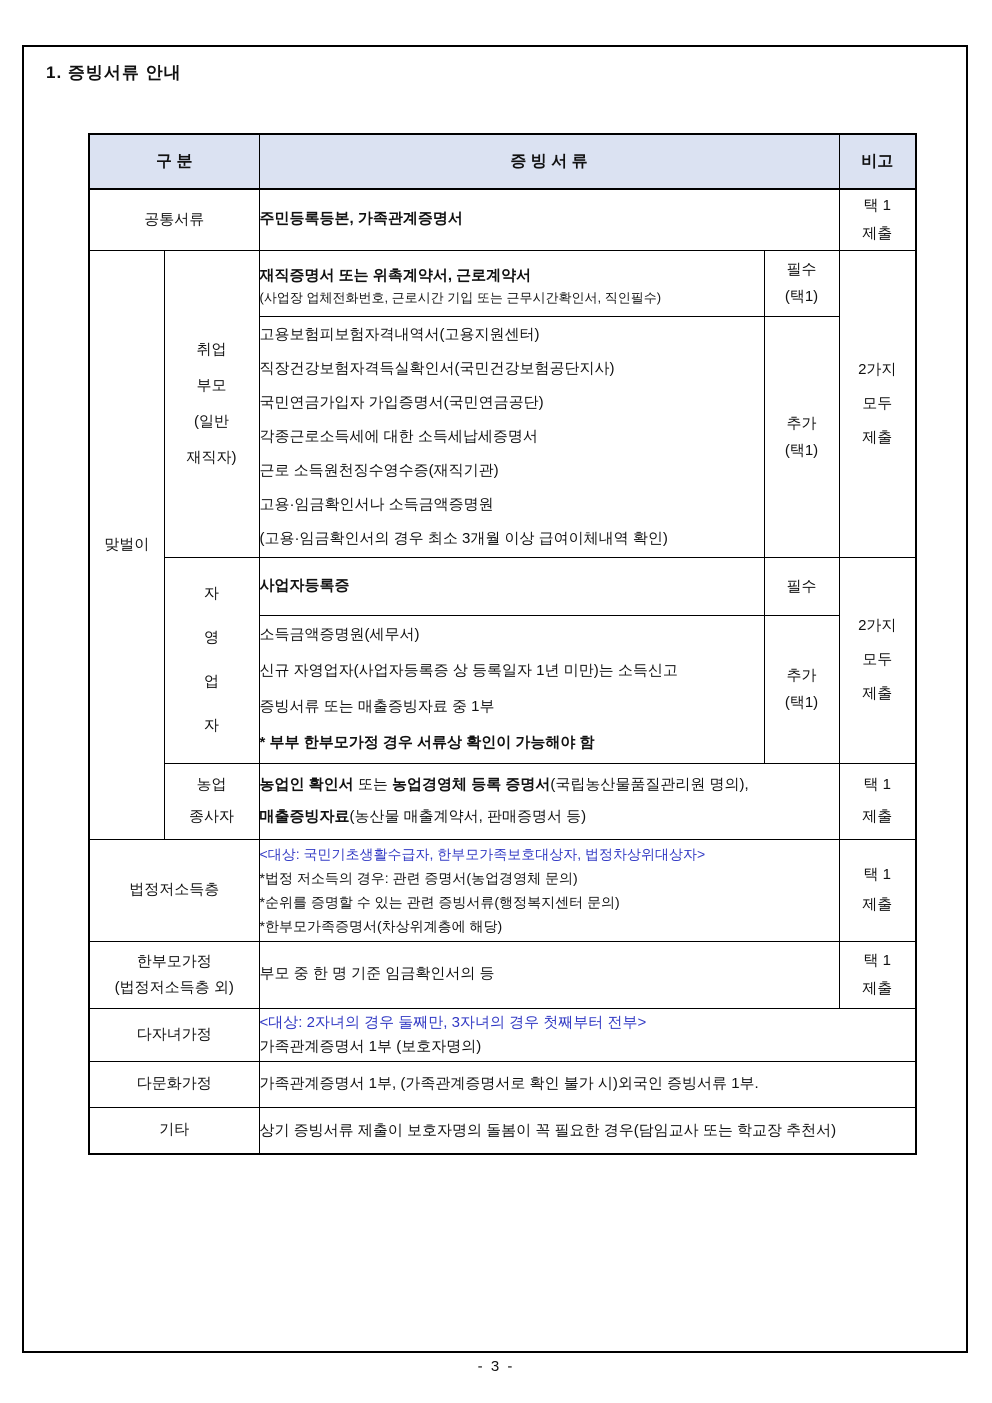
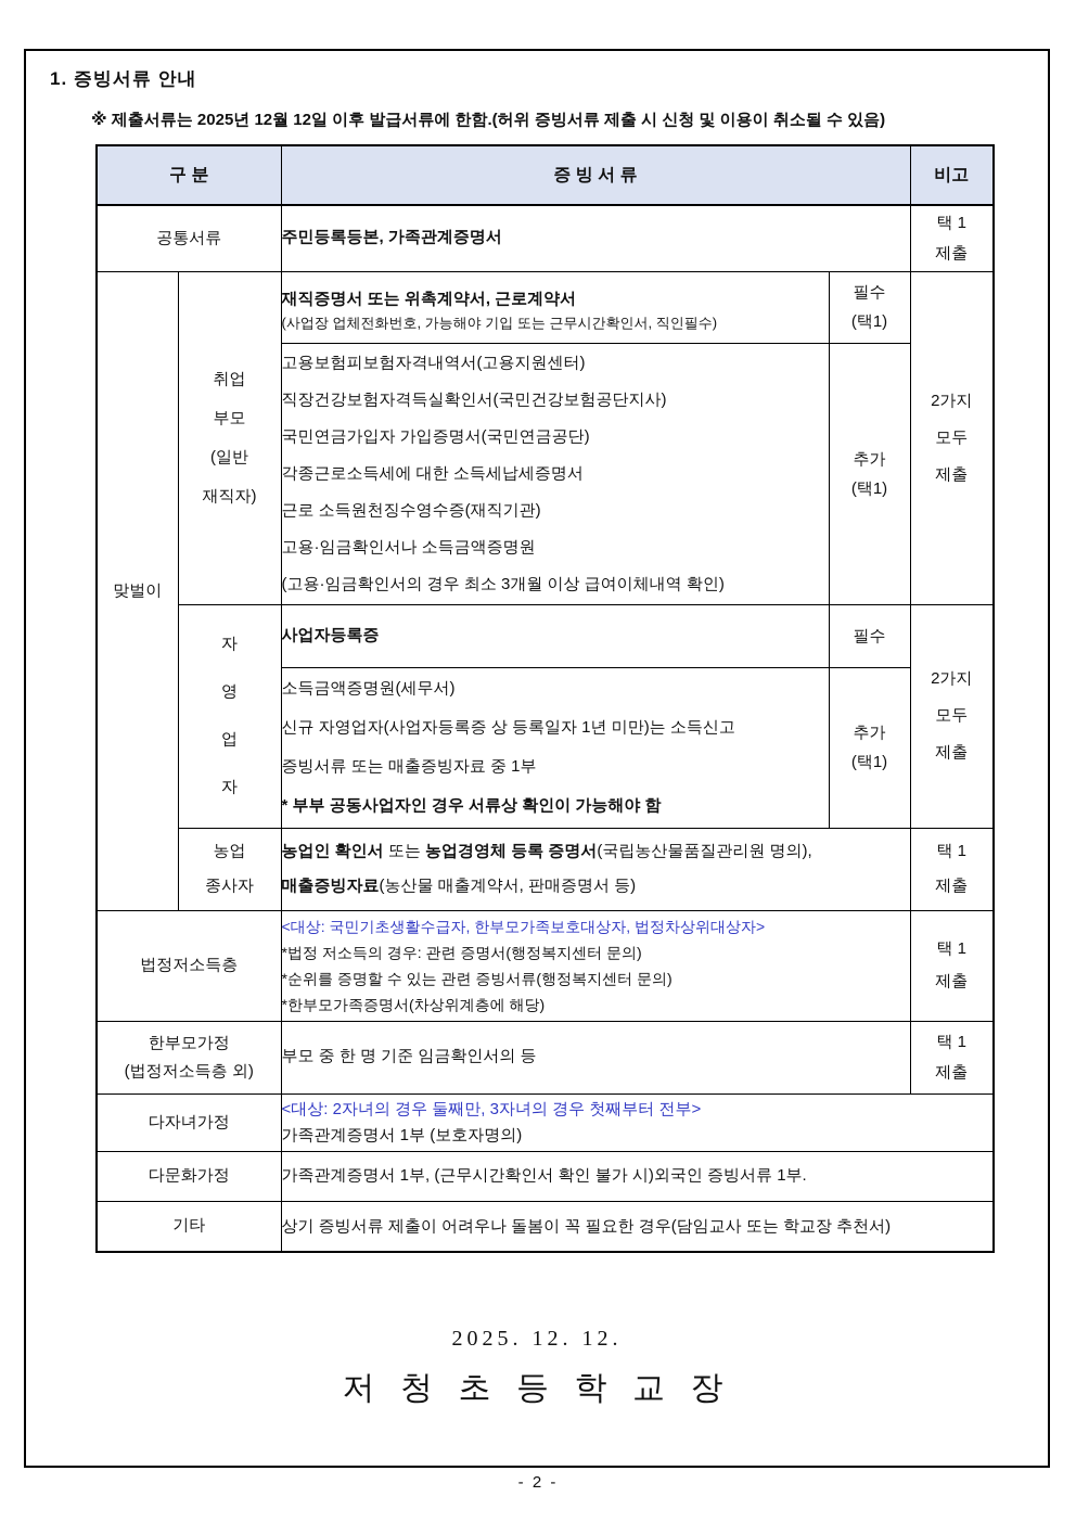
  1. 증빙서류 안내
+ ※ 제출서류는 2025년 12월 12일 이후 발급서류에 한함.(허위 증빙서류 제출 시 신청 및 이용이 취소될 수 있음)
  구 분	증 빙 서 류	비고
  공통서류	주민등록등본, 가족관계증명서	택 1 제출
- 맞벌이	취업 부모 (일반 재직자)	재직증명서 또는 위촉계약서, 근로계약서 (사업장 업체전화번호, 근로시간 기입 또는 근무시간확인서, 직인필수)	필수 (택1)	2가지 모두 제출
+ 맞벌이	취업 부모 (일반 재직자)	재직증명서 또는 위촉계약서, 근로계약서 (사업장 업체전화번호, 가능해야 기입 또는 근무시간확인서, 직인필수)	필수 (택1)	2가지 모두 제출
  고용보험피보험자격내역서(고용지원센터) 직장건강보험자격득실확인서(국민건강보험공단지사) 국민연금가입자 가입증명서(국민연금공단) 각종근로소득세에 대한 소득세납세증명서 근로 소득원천징수영수증(재직기관) 고용·임금확인서나 소득금액증명원 (고용·임금확인서의 경우 최소 3개월 이상 급여이체내역 확인)	추가 (택1)
  자 영 업 자	사업자등록증	필수	2가지 모두 제출
- 소득금액증명원(세무서) 신규 자영업자(사업자등록증 상 등록일자 1년 미만)는 소득신고 증빙서류 또는 매출증빙자료 중 1부 * 부부 한부모가정 경우 서류상 확인이 가능해야 함	추가 (택1)
+ 소득금액증명원(세무서) 신규 자영업자(사업자등록증 상 등록일자 1년 미만)는 소득신고 증빙서류 또는 매출증빙자료 중 1부 * 부부 공동사업자인 경우 서류상 확인이 가능해야 함	추가 (택1)
  농업 종사자	농업인 확인서 또는 농업경영체 등록 증명서(국립농산물품질관리원 명의), 매출증빙자료(농산물 매출계약서, 판매증명서 등)	택 1 제출
- 법정저소득층	<대상: 국민기초생활수급자, 한부모가족보호대상자, 법정차상위대상자> *법정 저소득의 경우: 관련 증명서(농업경영체 문의) *순위를 증명할 수 있는 관련 증빙서류(행정복지센터 문의) *한부모가족증명서(차상위계층에 해당)	택 1 제출
+ 법정저소득층	<대상: 국민기초생활수급자, 한부모가족보호대상자, 법정차상위대상자> *법정 저소득의 경우: 관련 증명서(행정복지센터 문의) *순위를 증명할 수 있는 관련 증빙서류(행정복지센터 문의) *한부모가족증명서(차상위계층에 해당)	택 1 제출
  한부모가정 (법정저소득층 외)	부모 중 한 명 기준 임금확인서의 등	택 1 제출
  다자녀가정	<대상: 2자녀의 경우 둘째만, 3자녀의 경우 첫째부터 전부> 가족관계증명서 1부 (보호자명의)
- 다문화가정	가족관계증명서 1부, (가족관계증명서로 확인 불가 시)외국인 증빙서류 1부.
+ 다문화가정	가족관계증명서 1부, (근무시간확인서 확인 불가 시)외국인 증빙서류 1부.
- 기타	상기 증빙서류 제출이 보호자명의 돌봄이 꼭 필요한 경우(담임교사 또는 학교장 추천서)
+ 기타	상기 증빙서류 제출이 어려우나 돌봄이 꼭 필요한 경우(담임교사 또는 학교장 추천서)
+ 2025. 12. 12.
+ 저 청 초 등 학 교 장
- - 3 -
+ - 2 -
